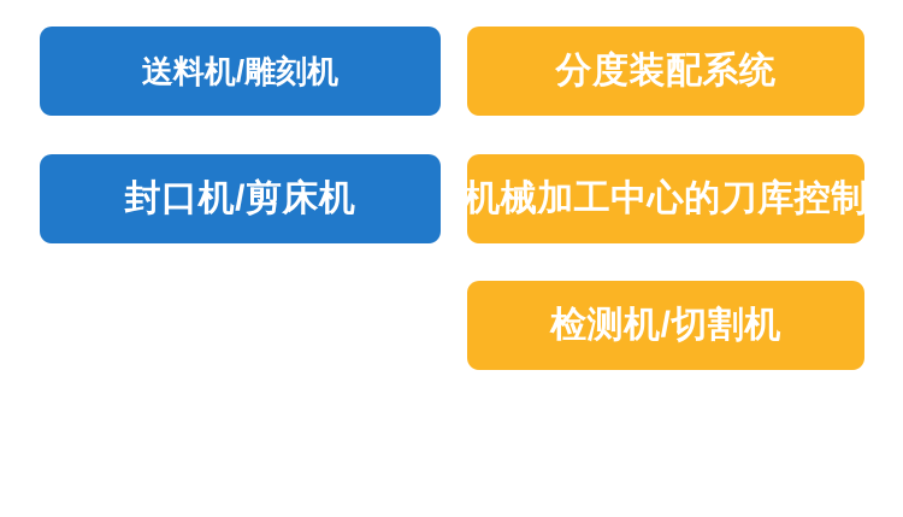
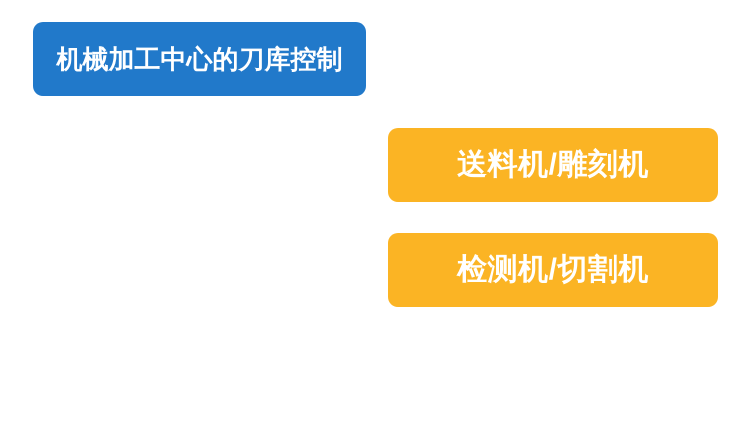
- 送料机/雕刻机
+ 机械加工中心的刀库控制
- 封口机/剪床机
- 分度装配系统
- 机械加工中心的刀库控制
+ 送料机/雕刻机
  检测机/切割机
